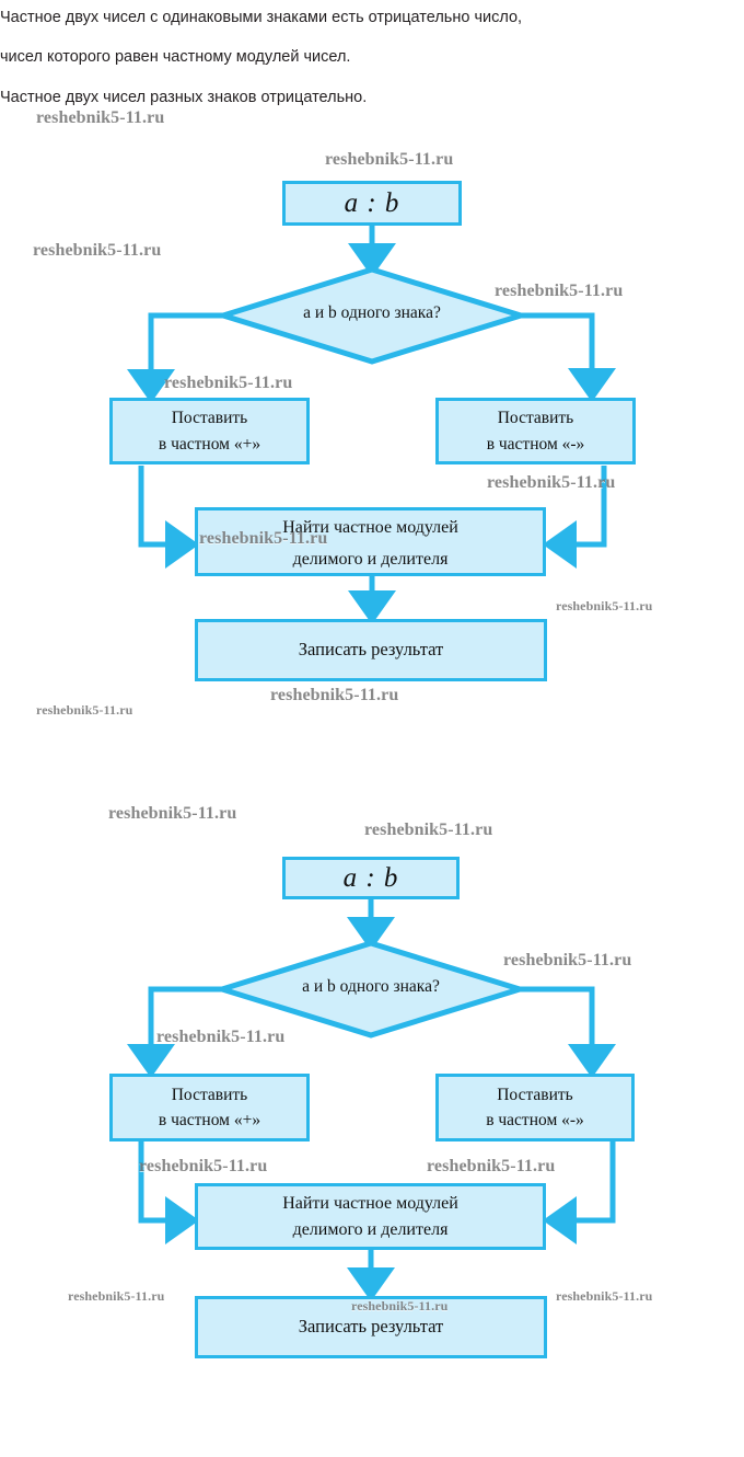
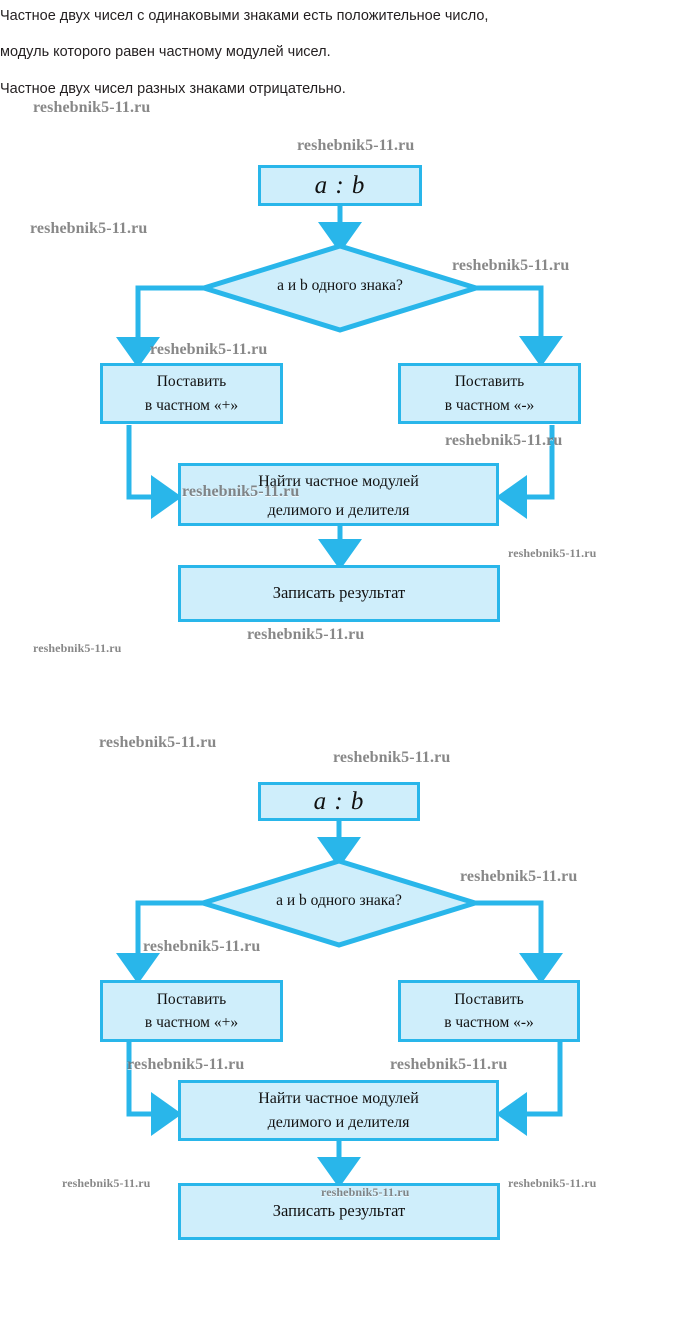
- Частное двух чисел с одинаковыми знаками есть отрицательно число,
+ Частное двух чисел с одинаковыми знаками есть положительное число,
- чисел которого равен частному модулей чисел.
+ модуль которого равен частному модулей чисел.
- Частное двух чисел разных знаков отрицательно.
+ Частное двух чисел разных знаками отрицательно.
  a : b
  а и b одного знака?
  Поставить
  в частном «+»
  Поставить
  в частном «-»
  Найти частное модулей
  делимого и делителя
  Записать результат
  a : b
  а и b одного знака?
  Поставить
  в частном «+»
  Поставить
  в частном «-»
  Найти частное модулей
  делимого и делителя
  Записать результат
  reshebnik5-11.ru
  reshebnik5-11.ru
  reshebnik5-11.ru
  reshebnik5-11.ru
  reshebnik5-11.ru
  reshebnik5-11.ru
  reshebnik5-11.ru
  reshebnik5-11.ru
  reshebnik5-11.ru
  reshebnik5-11.ru
  reshebnik5-11.ru
  reshebnik5-11.ru
  reshebnik5-11.ru
  reshebnik5-11.ru
  reshebnik5-11.ru
  reshebnik5-11.ru
  reshebnik5-11.ru
  reshebnik5-11.ru
  reshebnik5-11.ru
